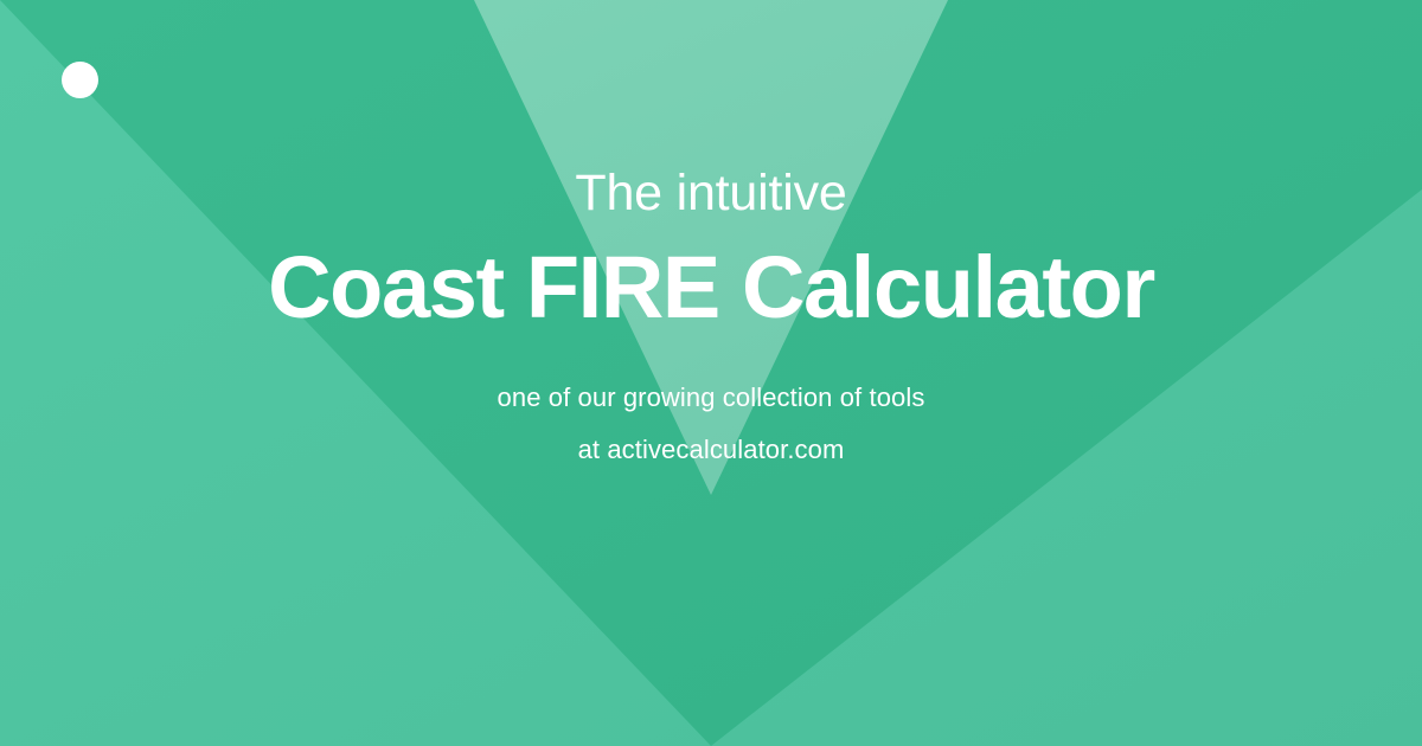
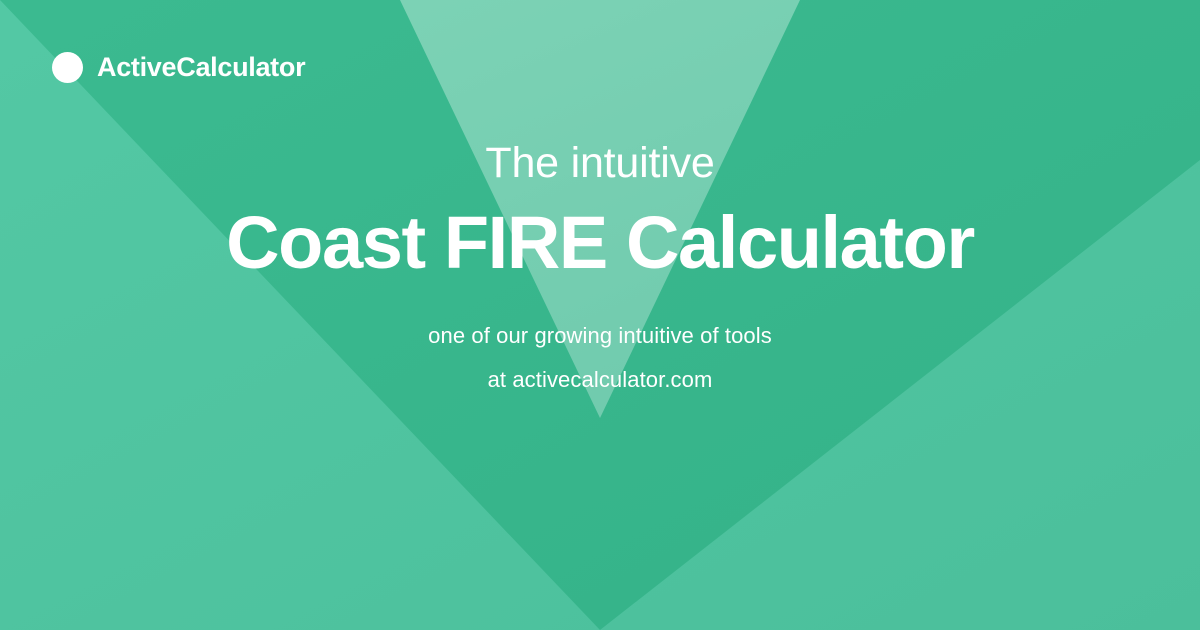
+ ActiveCalculator
  The intuitive
  Coast FIRE Calculator
- one of our growing collection of tools
+ one of our growing intuitive of tools
  at activecalculator.com
